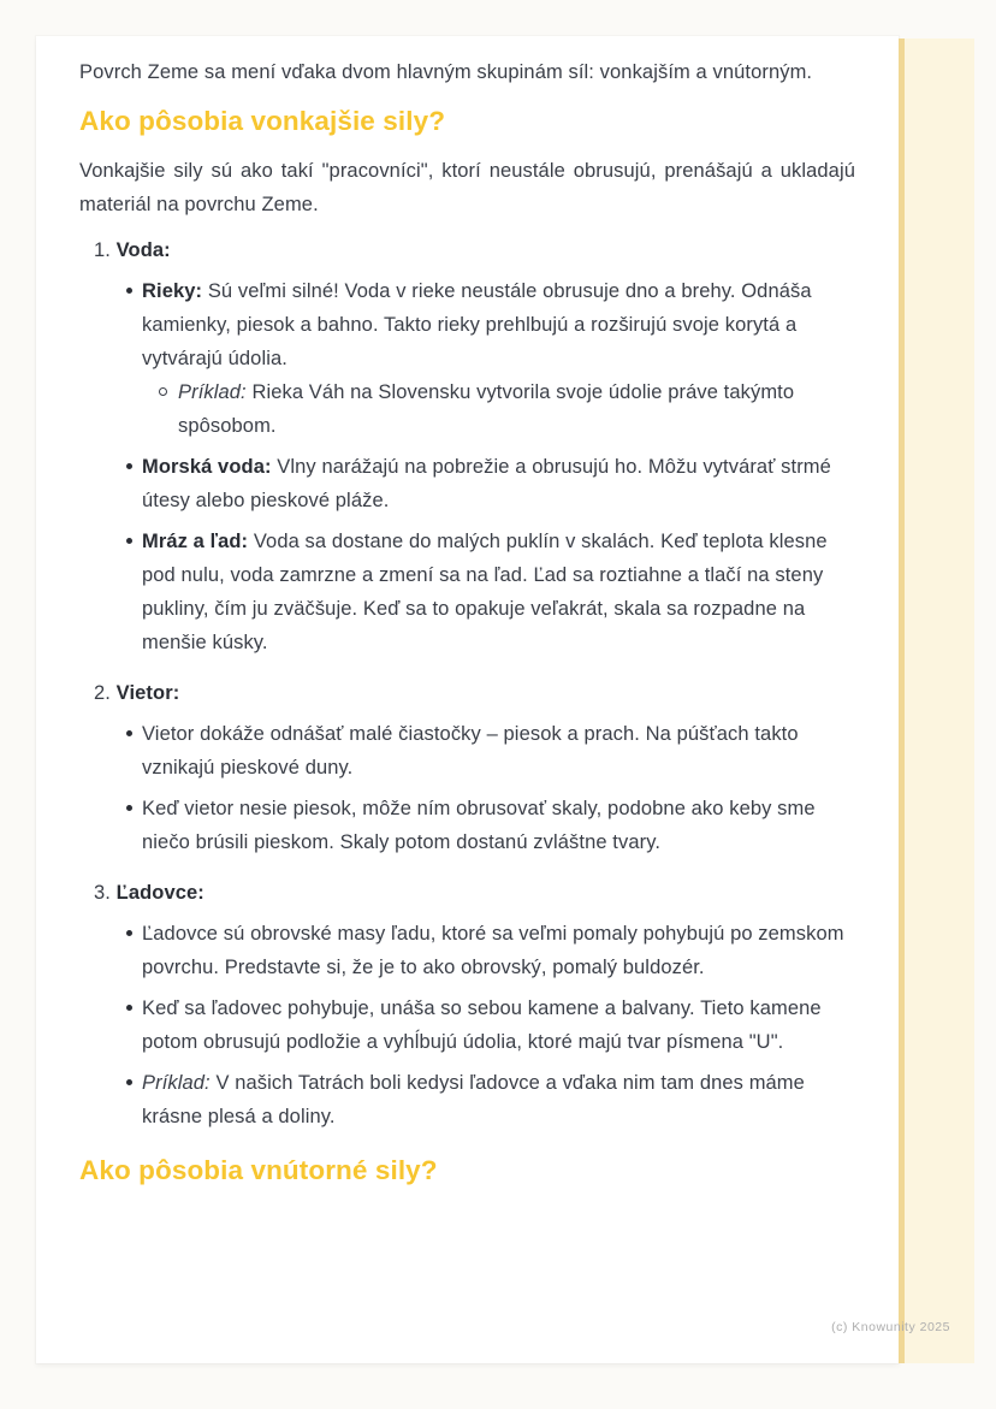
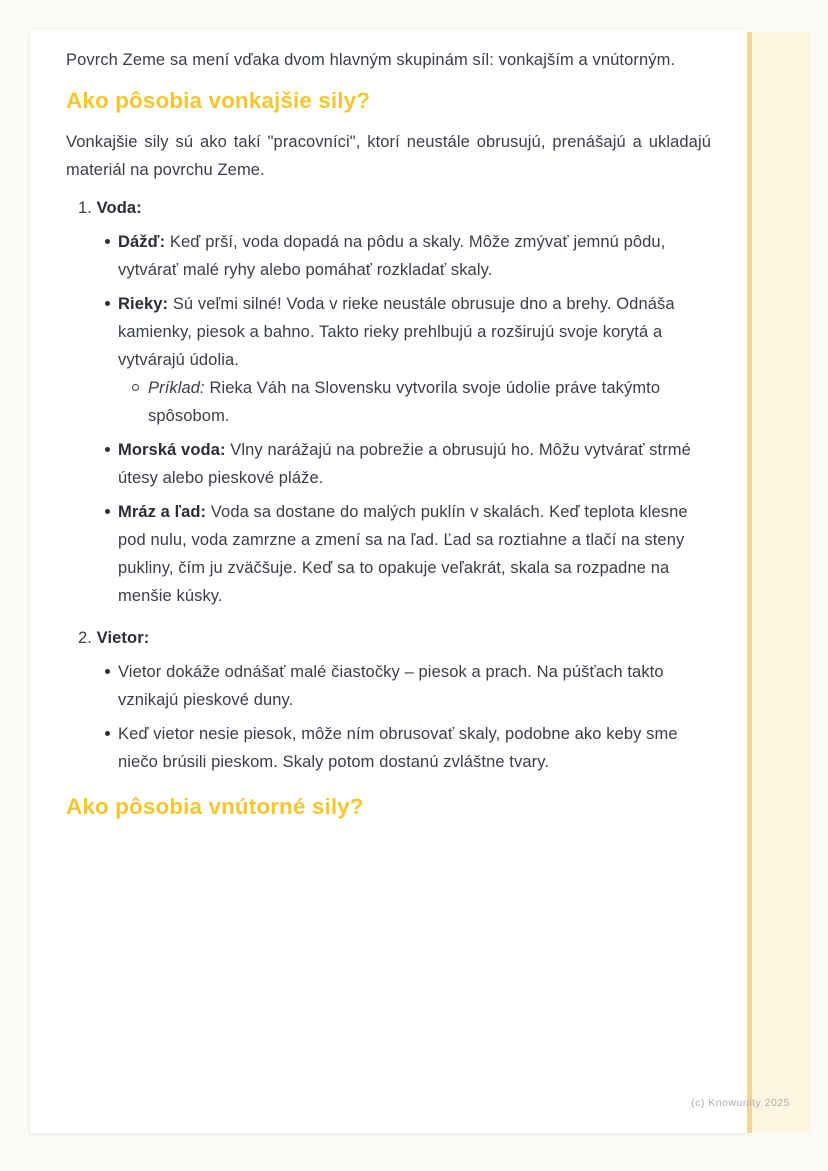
  Povrch Zeme sa mení vďaka dvom hlavným skupinám síl: vonkajším a vnútorným.
  Ako pôsobia vonkajšie sily?
  Vonkajšie sily sú ako takí "pracovníci", ktorí neustále obrusujú, prenášajú a ukladajú materiál na povrchu Zeme.
  1. Voda:
+ Dážď: Keď prší, voda dopadá na pôdu a skaly. Môže zmývať jemnú pôdu, vytvárať malé ryhy alebo pomáhať rozkladať skaly.
  Rieky: Sú veľmi silné! Voda v rieke neustále obrusuje dno a brehy. Odnáša kamienky, piesok a bahno. Takto rieky prehlbujú a rozširujú svoje korytá a vytvárajú údolia.
  Príklad: Rieka Váh na Slovensku vytvorila svoje údolie práve takýmto spôsobom.
  Morská voda: Vlny narážajú na pobrežie a obrusujú ho. Môžu vytvárať strmé útesy alebo pieskové pláže.
  Mráz a ľad: Voda sa dostane do malých puklín v skalách. Keď teplota klesne pod nulu, voda zamrzne a zmení sa na ľad. Ľad sa roztiahne a tlačí na steny pukliny, čím ju zväčšuje. Keď sa to opakuje veľakrát, skala sa rozpadne na menšie kúsky.
  2. Vietor:
  Vietor dokáže odnášať malé čiastočky – piesok a prach. Na púšťach takto vznikajú pieskové duny.
  Keď vietor nesie piesok, môže ním obrusovať skaly, podobne ako keby sme niečo brúsili pieskom. Skaly potom dostanú zvláštne tvary.
- 3. Ľadovce:
- Ľadovce sú obrovské masy ľadu, ktoré sa veľmi pomaly pohybujú po zemskom povrchu. Predstavte si, že je to ako obrovský, pomalý buldozér.
- Keď sa ľadovec pohybuje, unáša so sebou kamene a balvany. Tieto kamene potom obrusujú podložie a vyhĺbujú údolia, ktoré majú tvar písmena "U".
- Príklad: V našich Tatrách boli kedysi ľadovce a vďaka nim tam dnes máme krásne plesá a doliny.
  Ako pôsobia vnútorné sily?
  (c) Knowunity 2025
